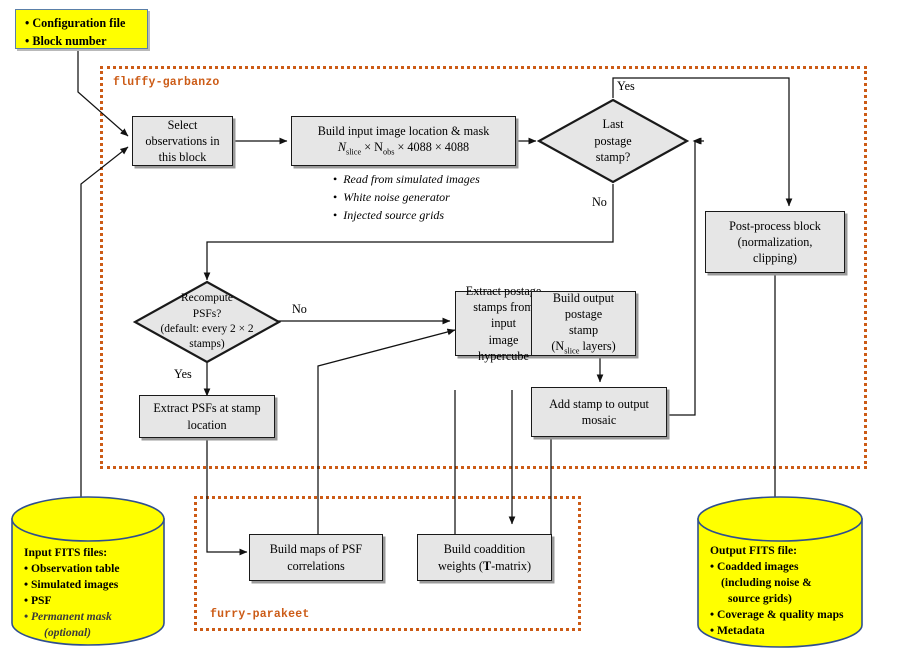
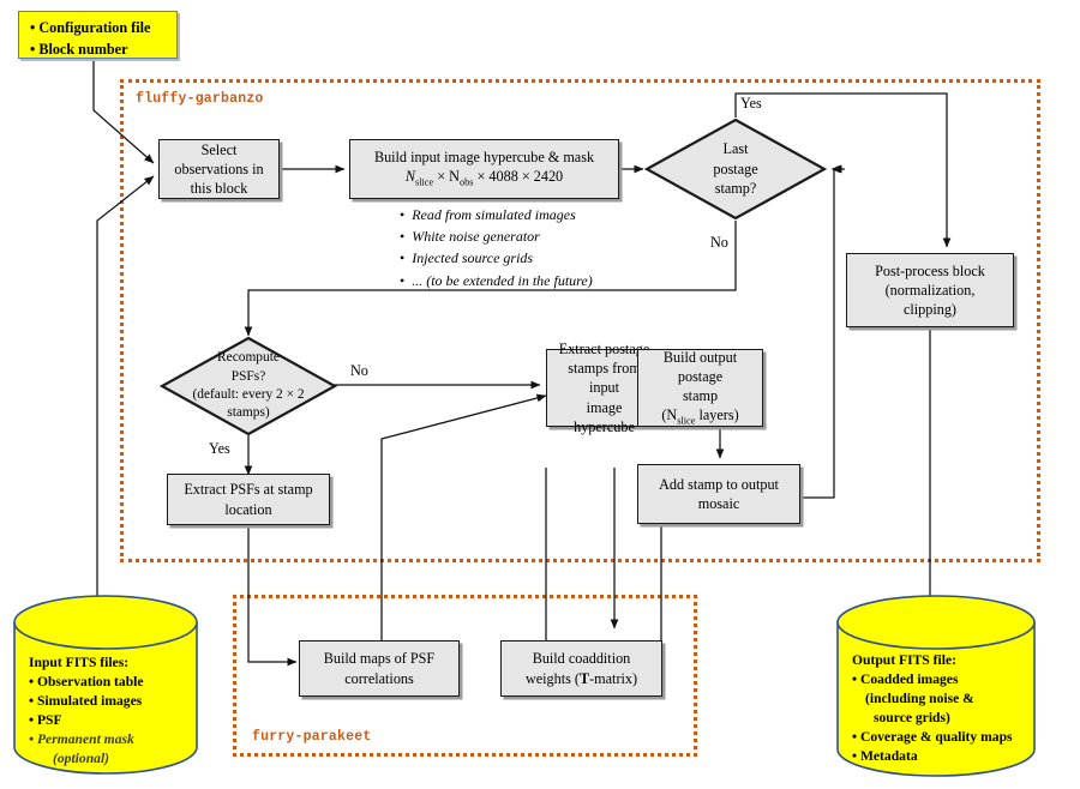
  fluffy-garbanzo
  furry-parakeet
  Configuration file
  Block number
  Select observations in
  this block
- Build input image location & mask
+ Build input image hypercube & mask
- Nslice × Nobs × 4088 × 4088
+ Nslice × Nobs × 4088 × 2420
  Read from simulated images
  White noise generator
  Injected source grids
+ ... (to be extended in the future)
  Last
  postage
  stamp?
  Yes
  No
  Post-process block
  (normalization,
  clipping)
  Recompute
  PSFs?
  (default: every 2 × 2
  stamps)
  No
  Yes
  Extract posta
  stamps from input
  image hypercube
  Build output postage
  stamp
  (Nslice layers)
  Add stamp to output
  mosaic
  Extract PSFs at stamp
  location
  Build maps of PSF
  correlations
  Build coaddition
  weights (T-matrix)
  Input FITS files:
  Observation table
  Simulated images
  PSF
  Permanent mask
  (optional)
  Output FITS file:
  Coadded images
  (including noise &
  source grids)
  Coverage & quality maps
  Metadata
